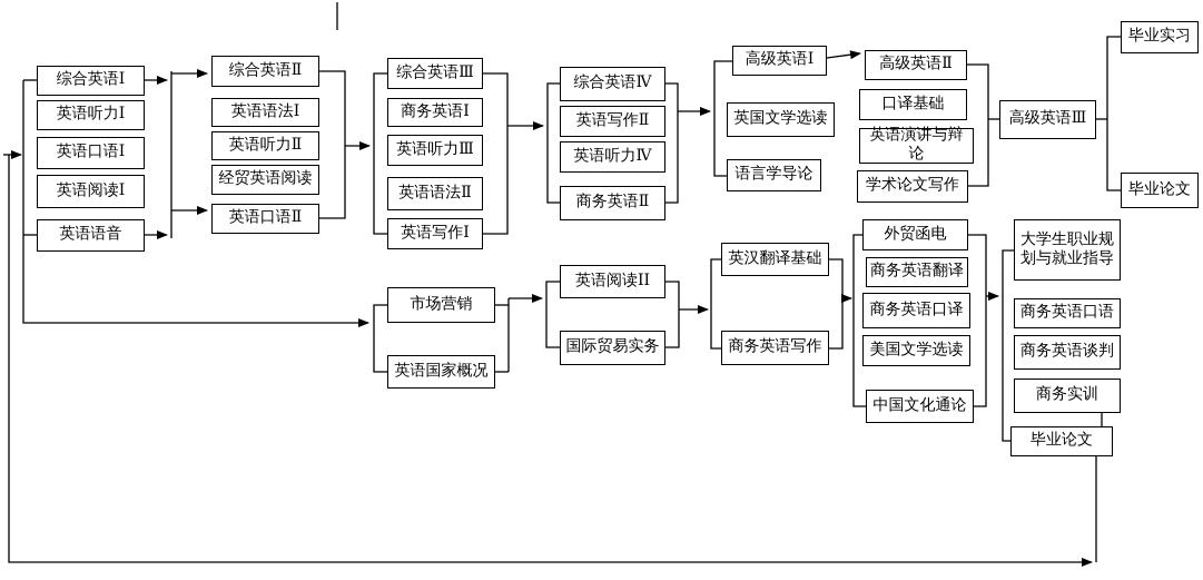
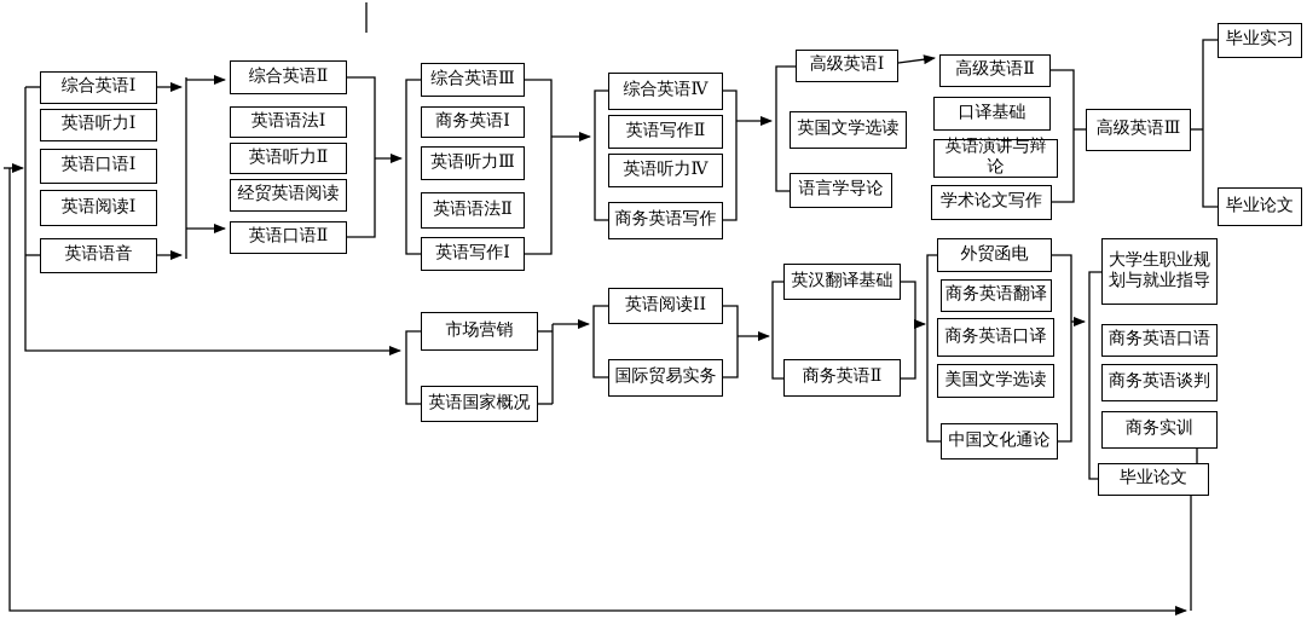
  综合英语Ⅰ
  英语听力Ⅰ
  英语口语Ⅰ
  英语阅读Ⅰ
  英语语音
  综合英语Ⅱ
  英语语法Ⅰ
  英语听力Ⅱ
  经贸英语阅读
  英语口语Ⅱ
  综合英语Ⅲ
  商务英语Ⅰ
  英语听力Ⅲ
  英语语法Ⅱ
  英语写作Ⅰ
  综合英语Ⅳ
  英语写作Ⅱ
  英语听力Ⅳ
- 商务英语Ⅱ
+ 商务英语写作
  高级英语Ⅰ
  英国文学选读
  语言学导论
  高级英语Ⅱ
  口译基础
  英语演讲与辩论
  学术论文写作
  高级英语Ⅲ
  毕业实习
  毕业论文
  市场营销
  英语国家概况
  英语阅读ⅠⅠ
  国际贸易实务
  英汉翻译基础
- 商务英语写作
+ 商务英语Ⅱ
  外贸函电
  商务英语翻译
  商务英语口译
  美国文学选读
  中国文化通论
  大学生职业规划与就业指导
  商务英语口语
  商务英语谈判
  商务实训
  毕业论文
